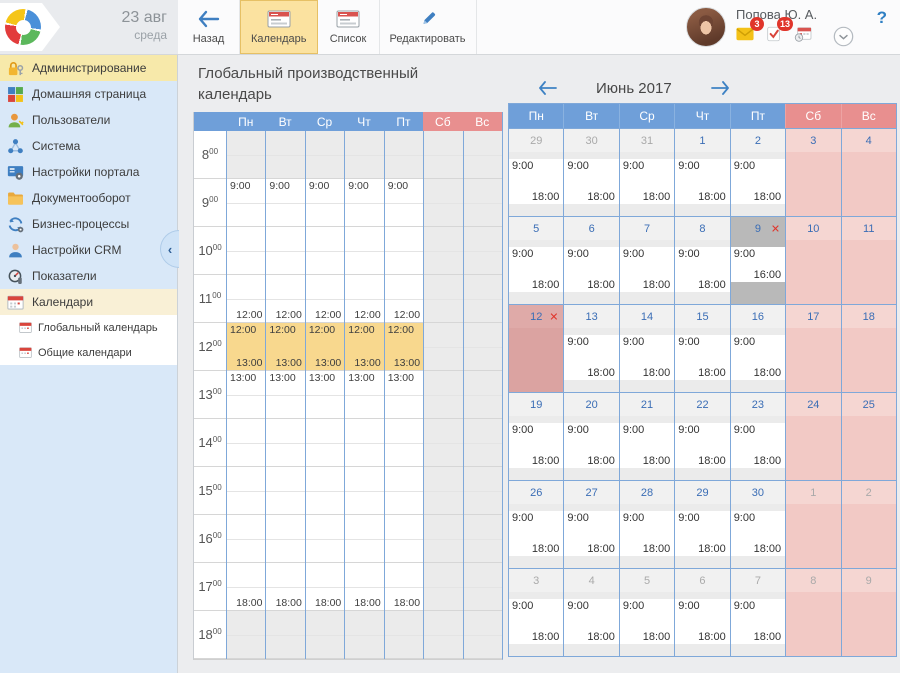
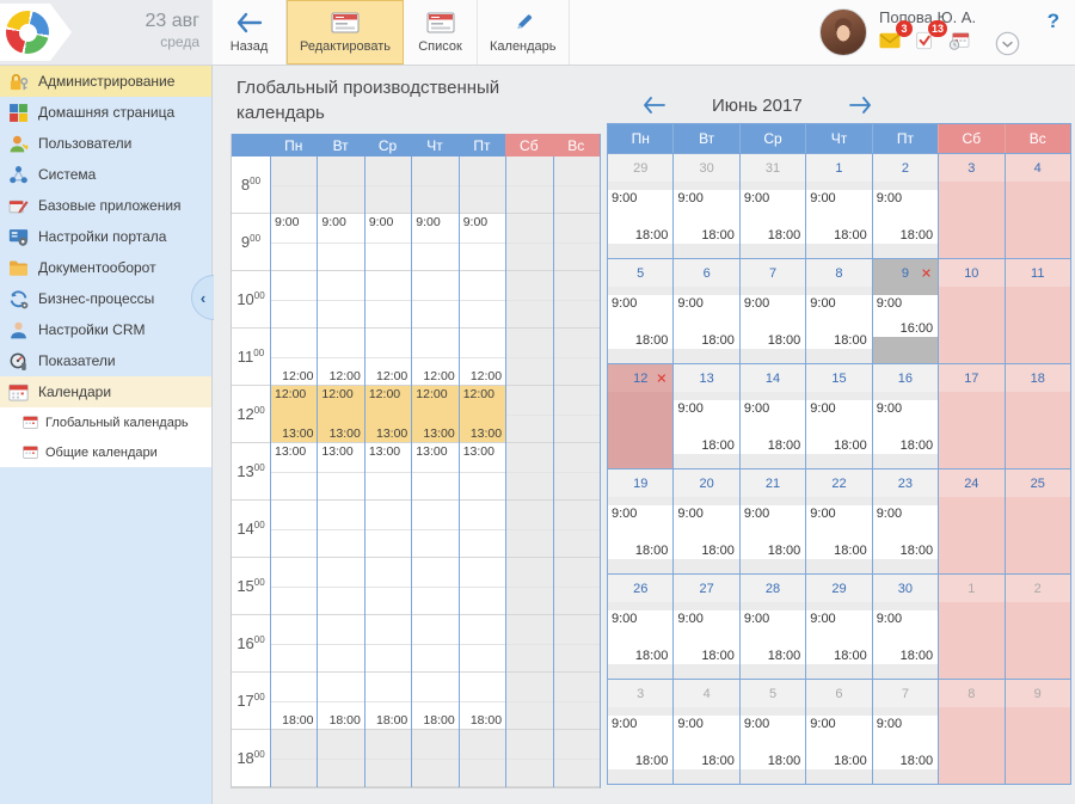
  23 авг
  среда
  Назад
- Календарь
+ Редактировать
  Список
- Редактировать
+ Календарь
  Попова Ю. А.
  3
  13
  ?
  Администрирование
  Домашняя страница
  Пользователи
  Система
+ Базовые приложения
  Настройки портала
  Документооборот
  Бизнес-процессы
  Настройки CRM
  Показатели
  Календари
  Глобальный календарь
  Общие календари
  ‹
  Глобальный производственный календарь
  Пн
  Вт
  Ср
  Чт
  Пт
  Сб
  Вс
  8
  00
  9
  00
  10
  00
  11
  00
  12
  00
  13
  00
  14
  00
  15
  00
  16
  00
  17
  00
  18
  00
  9:00
  12:00
  12:00
  13:00
  13:00
  18:00
  9:00
  12:00
  12:00
  13:00
  13:00
  18:00
  9:00
  12:00
  12:00
  13:00
  13:00
  18:00
  9:00
  12:00
  12:00
  13:00
  13:00
  18:00
  9:00
  12:00
  12:00
  13:00
  13:00
  18:00
  Июнь 2017
  Пн
  Вт
  Ср
  Чт
  Пт
  Сб
  Вс
  29
  9:00
  18:00
  30
  9:00
  18:00
  31
  9:00
  18:00
  1
  9:00
  18:00
  2
  9:00
  18:00
  3
  4
  5
  9:00
  18:00
  6
  9:00
  18:00
  7
  9:00
  18:00
  8
  9:00
  18:00
  9
  ✕
  9:00
  16:00
  10
  11
  12
  ✕
  13
  9:00
  18:00
  14
  9:00
  18:00
  15
  9:00
  18:00
  16
  9:00
  18:00
  17
  18
  19
  9:00
  18:00
  20
  9:00
  18:00
  21
  9:00
  18:00
  22
  9:00
  18:00
  23
  9:00
  18:00
  24
  25
  26
  9:00
  18:00
  27
  9:00
  18:00
  28
  9:00
  18:00
  29
  9:00
  18:00
  30
  9:00
  18:00
  1
  2
  3
  9:00
  18:00
  4
  9:00
  18:00
  5
  9:00
  18:00
  6
  9:00
  18:00
  7
  9:00
  18:00
  8
  9
